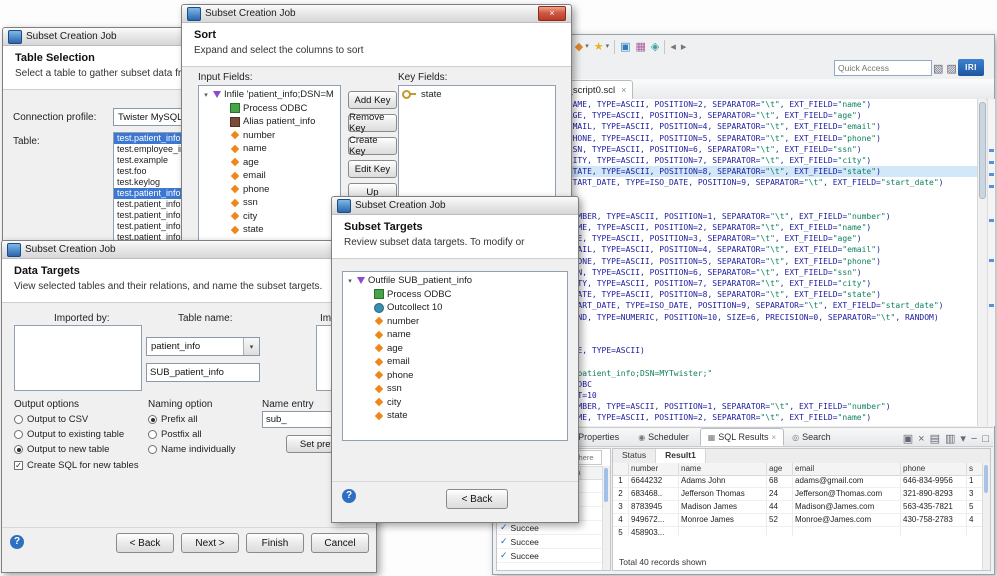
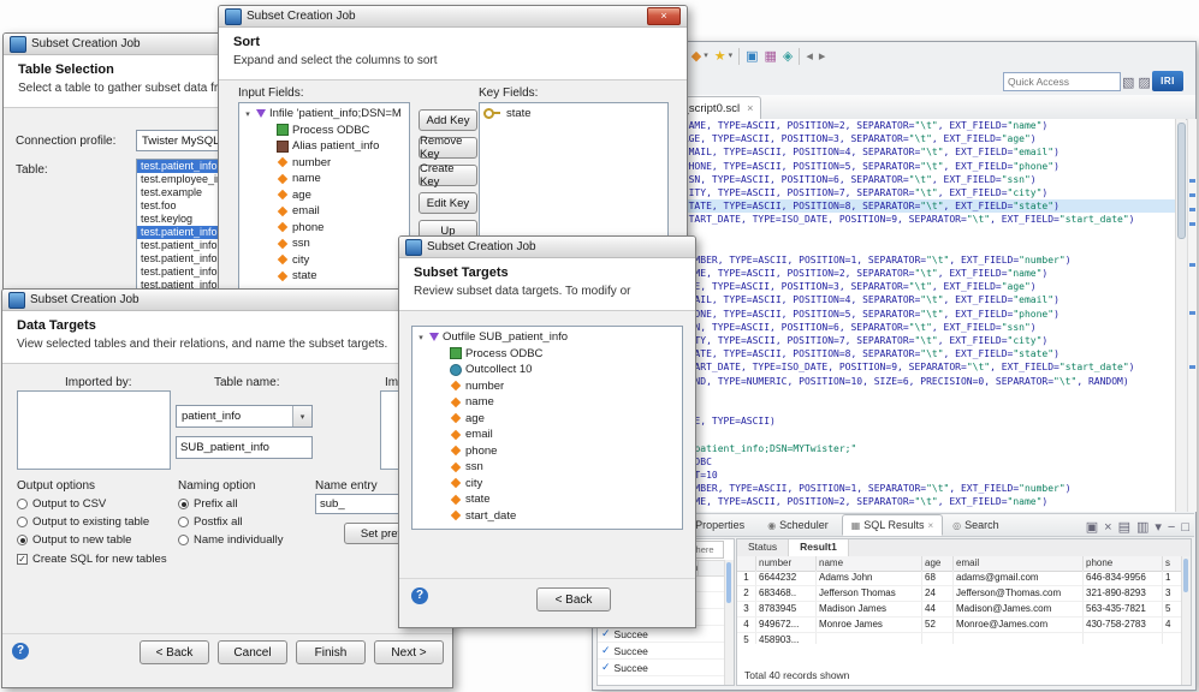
  ◆
  ★
  ▣
  ▦
  ◈
  ◂
  ▸
  Quick Access
  ▧
  ▨
  IRI
  ×
  AME, TYPE=ASCII, POSITION=2, SEPARATOR="\t", EXT_FIELD="name")
  GE, TYPE=ASCII, POSITION=3, SEPARATOR="\t", EXT_FIELD="age")
  MAIL, TYPE=ASCII, POSITION=4, SEPARATOR="\t", EXT_FIELD="email")
  HONE, TYPE=ASCII, POSITION=5, SEPARATOR="\t", EXT_FIELD="phone")
  SN, TYPE=ASCII, POSITION=6, SEPARATOR="\t", EXT_FIELD="ssn")
  ITY, TYPE=ASCII, POSITION=7, SEPARATOR="\t", EXT_FIELD="city")
  TATE, TYPE=ASCII, POSITION=8, SEPARATOR="\t", EXT_FIELD="state")
  TART_DATE, TYPE=ISO_DATE, POSITION=9, SEPARATOR="\t", EXT_FIELD="start_date")
  MBER, TYPE=ASCII, POSITION=1, SEPARATOR="\t", EXT_FIELD="number")
  ME, TYPE=ASCII, POSITION=2, SEPARATOR="\t", EXT_FIELD="name")
  E, TYPE=ASCII, POSITION=3, SEPARATOR="\t", EXT_FIELD="age")
  AIL, TYPE=ASCII, POSITION=4, SEPARATOR="\t", EXT_FIELD="email")
  ONE, TYPE=ASCII, POSITION=5, SEPARATOR="\t", EXT_FIELD="phone")
  N, TYPE=ASCII, POSITION=6, SEPARATOR="\t", EXT_FIELD="ssn")
  TY, TYPE=ASCII, POSITION=7, SEPARATOR="\t", EXT_FIELD="city")
  ATE, TYPE=ASCII, POSITION=8, SEPARATOR="\t", EXT_FIELD="state")
  ART_DATE, TYPE=ISO_DATE, POSITION=9, SEPARATOR="\t", EXT_FIELD="start_date")
  ND, TYPE=NUMERIC, POSITION=10, SIZE=6, PRECISION=0, SEPARATOR="\t", RANDOM)
  MBER, TYPE=ASCII, POSITION=1, SEPARATOR="\t", EXT_FIELD="number")
  ME, TYPE=ASCII, POSITION=2, SEPARATOR="\t", EXT_FIELD="name")
  Properties
  ◉
  Scheduler
  ▦
  SQL Results
  ×
  ◎
  Search
  ▣
  ×
  ▤
  ▥
  ▾
  −
  □
  ✓
  Succee
  ✓
  Succee
  ✓
  Succee
  Status
  Result1
  number
  name
  age
  email
  phone
  s
  1
  6644232
  Adams John
  68
  adams@gmail.com
  646-834-9956
  1
  2
  683468..
  Jefferson Thomas
  24
  Jefferson@Thomas.com
  321-890-8293
  3
  3
  8783945
  Madison James
  44
  Madison@James.com
  563-435-7821
  5
  4
  949672...
  Monroe James
  52
  Monroe@James.com
  430-758-2783
  4
  5
  458903...
  Total 40 records shown
  Subset Creation Job
  Table Selection
  Select a table to gather subset data fr
  Connection profile:
  Twister MySQL
  Table:
  test.patient_info
  test.example
  test.foo
  test.keylog
  test.patient_info
  test.patient_info
  test.patient_info
  test.patient_info
  test.patient_info
  Subset Creation Job
  ×
  Sort
  Expand and select the columns to sort
  Input Fields:
  Key Fields:
  Infile 'patient_info;DSN=M
  Process ODBC
  Alias patient_info
  number
  name
  age
  email
  phone
  ssn
  city
  state
  Add Key
  Remove Key
  Create Key
  Edit Key
  Up
  state
  Subset Creation Job
  Data Targets
  View selected tables and their relations, and name the subset targets.
  Imported by:
  Table name:
  patient_info
  SUB_patient_info
  Output options
  Naming option
  Name entry
  Output to CSV
  Output to existing table
  Output to new table
  ✓
  Create SQL for new tables
  Prefix all
  Postfix all
  Name individually
  sub_
  ?
  < Back
- Next >
+ Cancel
  Finish
- Cancel
+ Next >
  Subset Creation Job
  Subset Targets
  Review subset data targets. To modify or
  Outfile SUB_patient_info
  Process ODBC
  Outcollect 10
  number
  name
  age
  email
  phone
  ssn
  city
  state
+ start_date
  ?
  < Back
